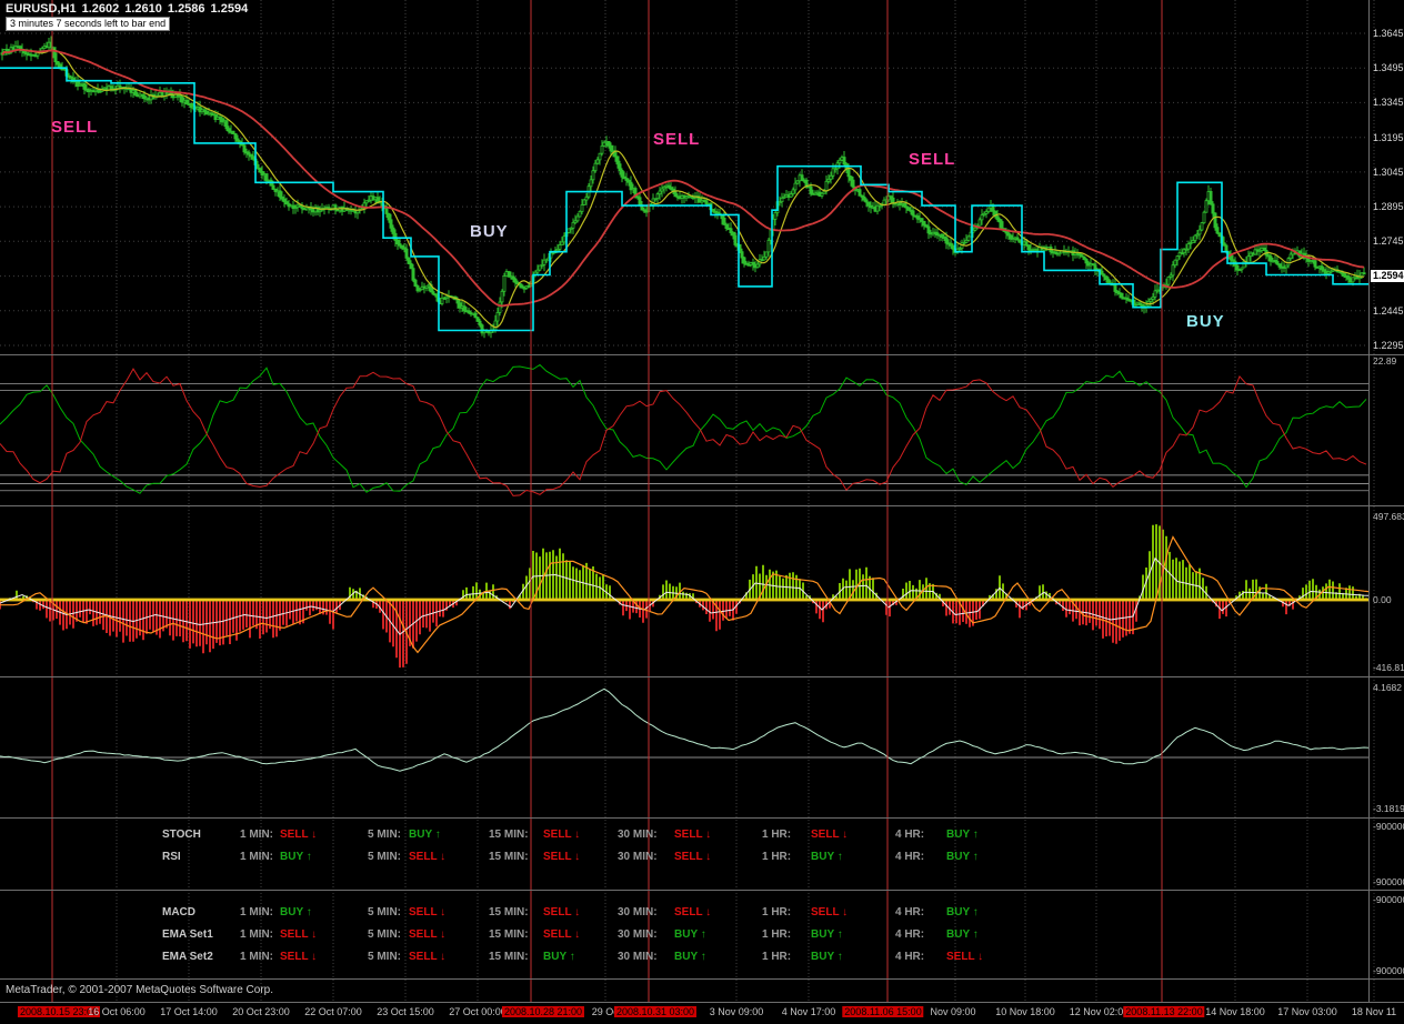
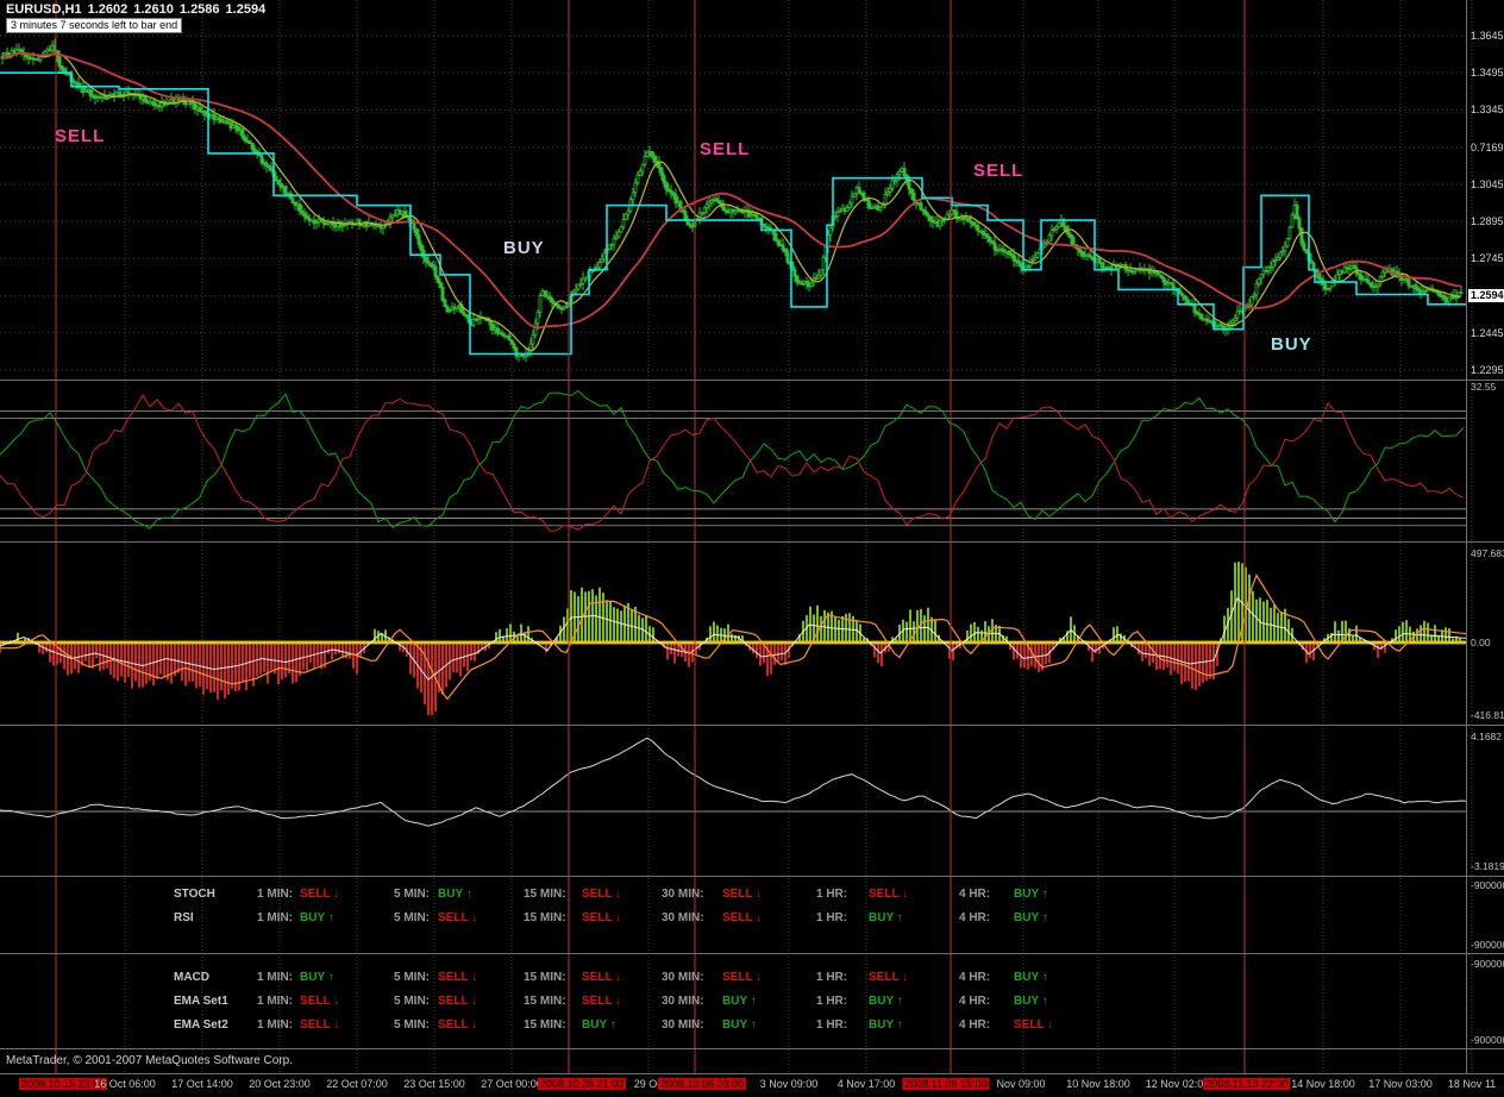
  EURUSD,H1 1.2602 1.2610 1.2586 1.2594
  3 minutes 7 seconds left to bar end
  1.3645
  1.3495
  1.3345
- 1.3195
+ 0.7169
  1.3045
  1.2895
  1.2745
  1.2445
  1.2295
  1.2594
- 22.89
+ 32.55
  497.68
  0.00
  -416.81
  4.1682
  -3.1819
  -90000
  -90000
  -90000
  -90000
  STOCH
  1 MIN:
  SELL ↓
  5 MIN:
  BUY ↑
  15 MIN:
  SELL ↓
  30 MIN:
  SELL ↓
  1 HR:
  SELL ↓
  4 HR:
  BUY ↑
  RSI
  1 MIN:
  BUY ↑
  5 MIN:
  SELL ↓
  15 MIN:
  SELL ↓
  30 MIN:
  SELL ↓
  1 HR:
  BUY ↑
  4 HR:
  BUY ↑
  MACD
  1 MIN:
  BUY ↑
  5 MIN:
  SELL ↓
  15 MIN:
  SELL ↓
  30 MIN:
  SELL ↓
  1 HR:
  SELL ↓
  4 HR:
  BUY ↑
  EMA Set1
  1 MIN:
  SELL ↓
  5 MIN:
  SELL ↓
  15 MIN:
  SELL ↓
  30 MIN:
  BUY ↑
  1 HR:
  BUY ↑
  4 HR:
  BUY ↑
  EMA Set2
  1 MIN:
  SELL ↓
  5 MIN:
  SELL ↓
  15 MIN:
  BUY ↑
  30 MIN:
  BUY ↑
  1 HR:
  BUY ↑
  4 HR:
  SELL ↓
  MetaTrader, © 2001-2007 MetaQuotes Software Corp.
  2008.10.15 23:00
  16 Oct 06:00
  17 Oct 14:00
  20 Oct 23:00
  22 Oct 07:00
  23 Oct 15:00
  27 Oct 00:0
  2008.10.28 21:00
- 2008.10.31 03:00
+ 2008.10.06 03:00
  3 Nov 09:00
  4 Nov 17:00
  2008.11.06 15:00
  Nov 09:00
  10 Nov 18:00
  12 Nov 02:0
  2008.11.13 22:00
  14 Nov 18:00
  17 Nov 03:00
  18 Nov 11
  SELL
  BUY
  SELL
  SELL
  BUY
